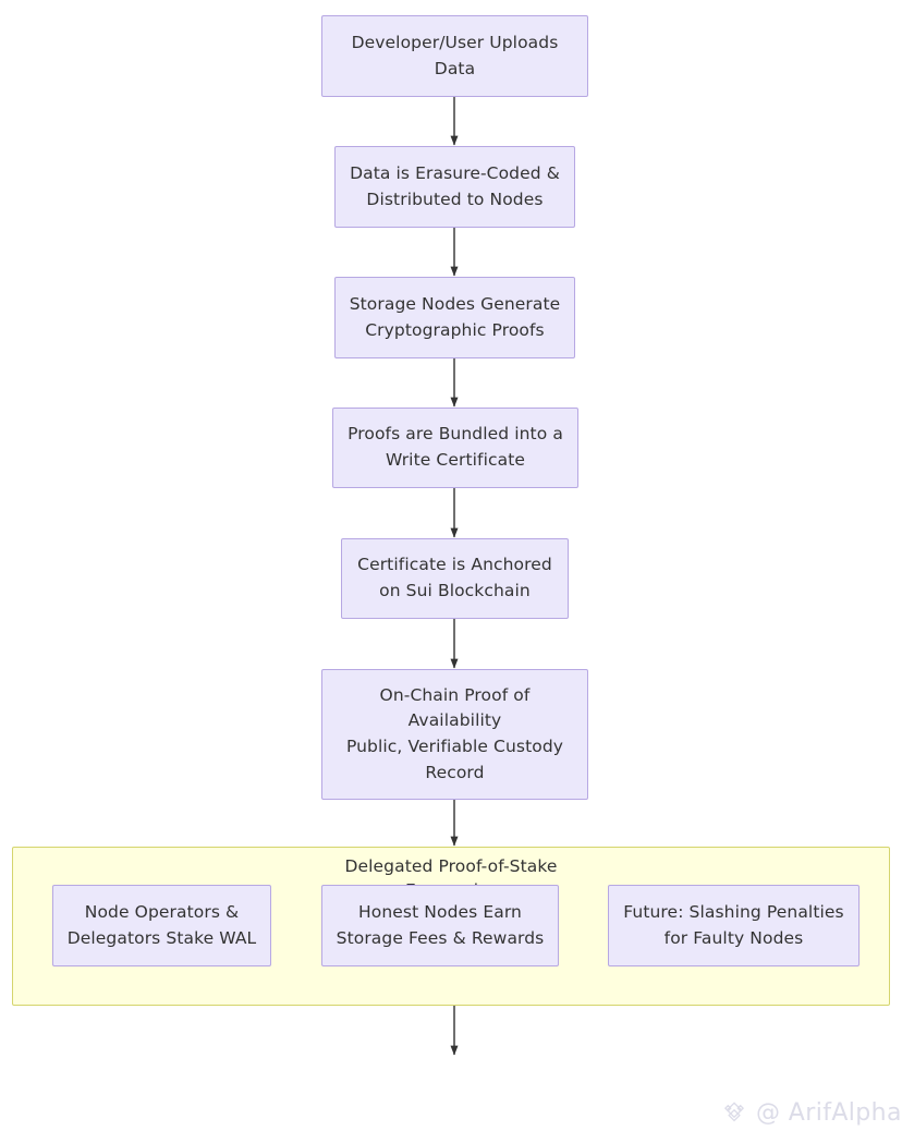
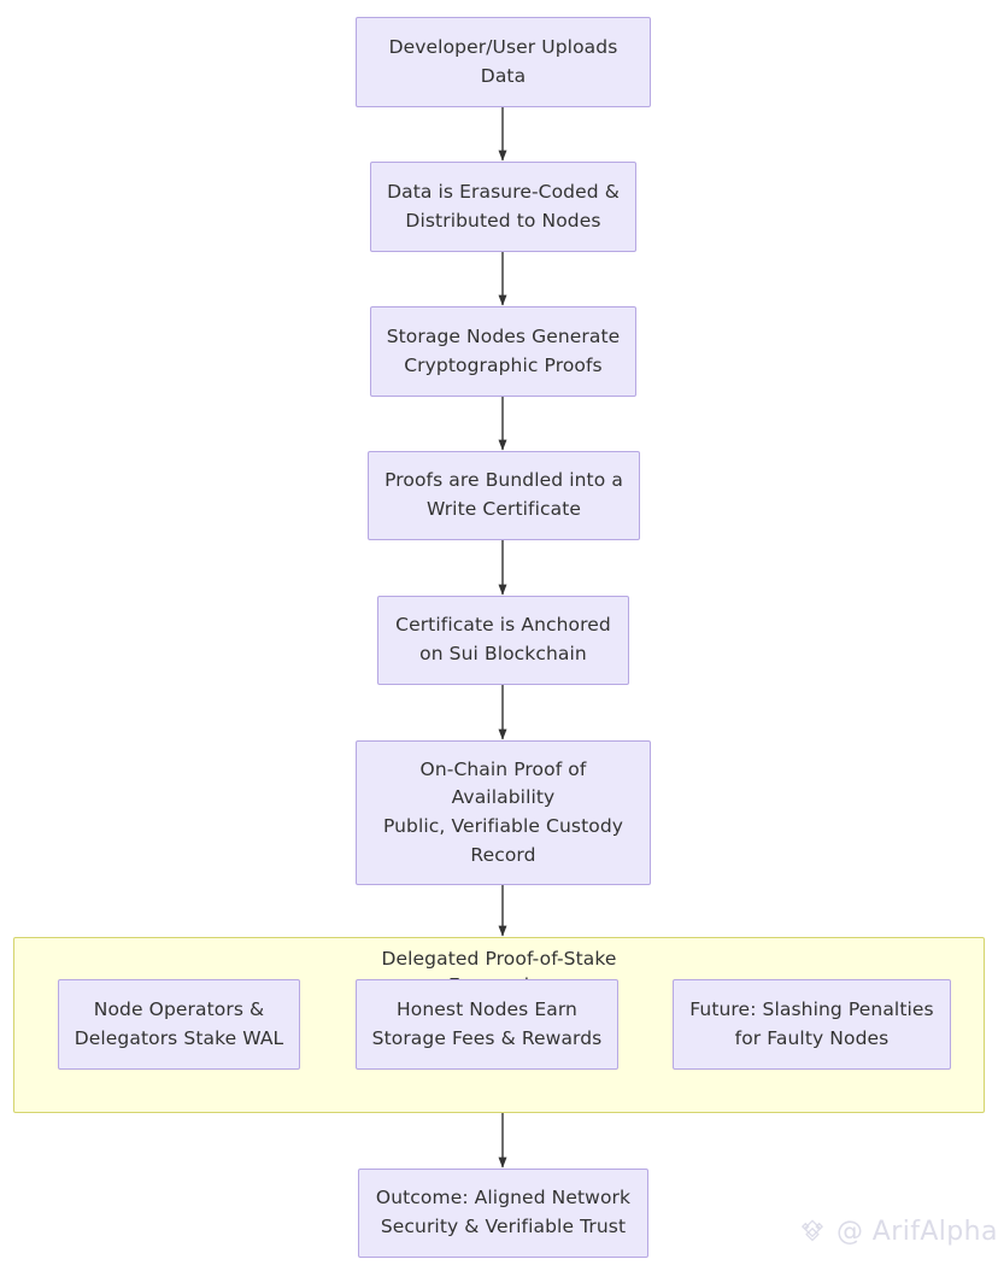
  Delegated Proof-of-Stake
  Developer/User Uploads
  Data
  Data is Erasure-Coded &
  Distributed to Nodes
  Storage Nodes Generate
  Cryptographic Proofs
  Proofs are Bundled into a
  Write Certificate
  Certificate is Anchored
  on Sui Blockchain
  On-Chain Proof of
  Availability
  Public, Verifiable Custody
  Record
  Node Operators &
  Delegators Stake WAL
  Honest Nodes Earn
  Storage Fees & Rewards
  Future: Slashing Penalties
  for Faulty Nodes
+ Outcome: Aligned Network
+ Security & Verifiable Trust
  @ ArifAlpha
